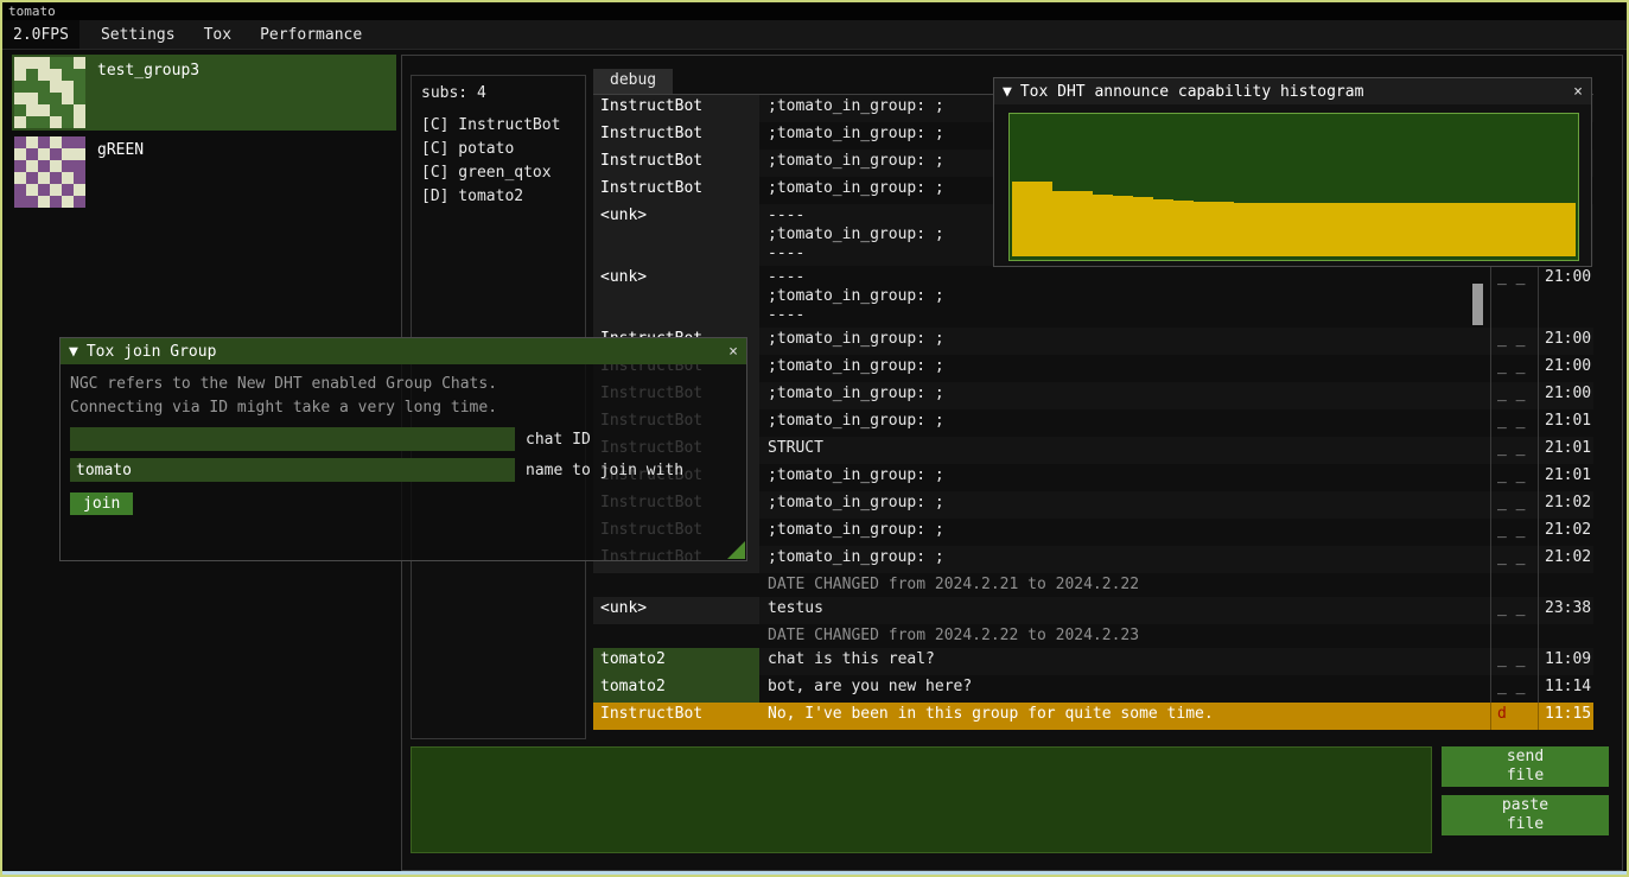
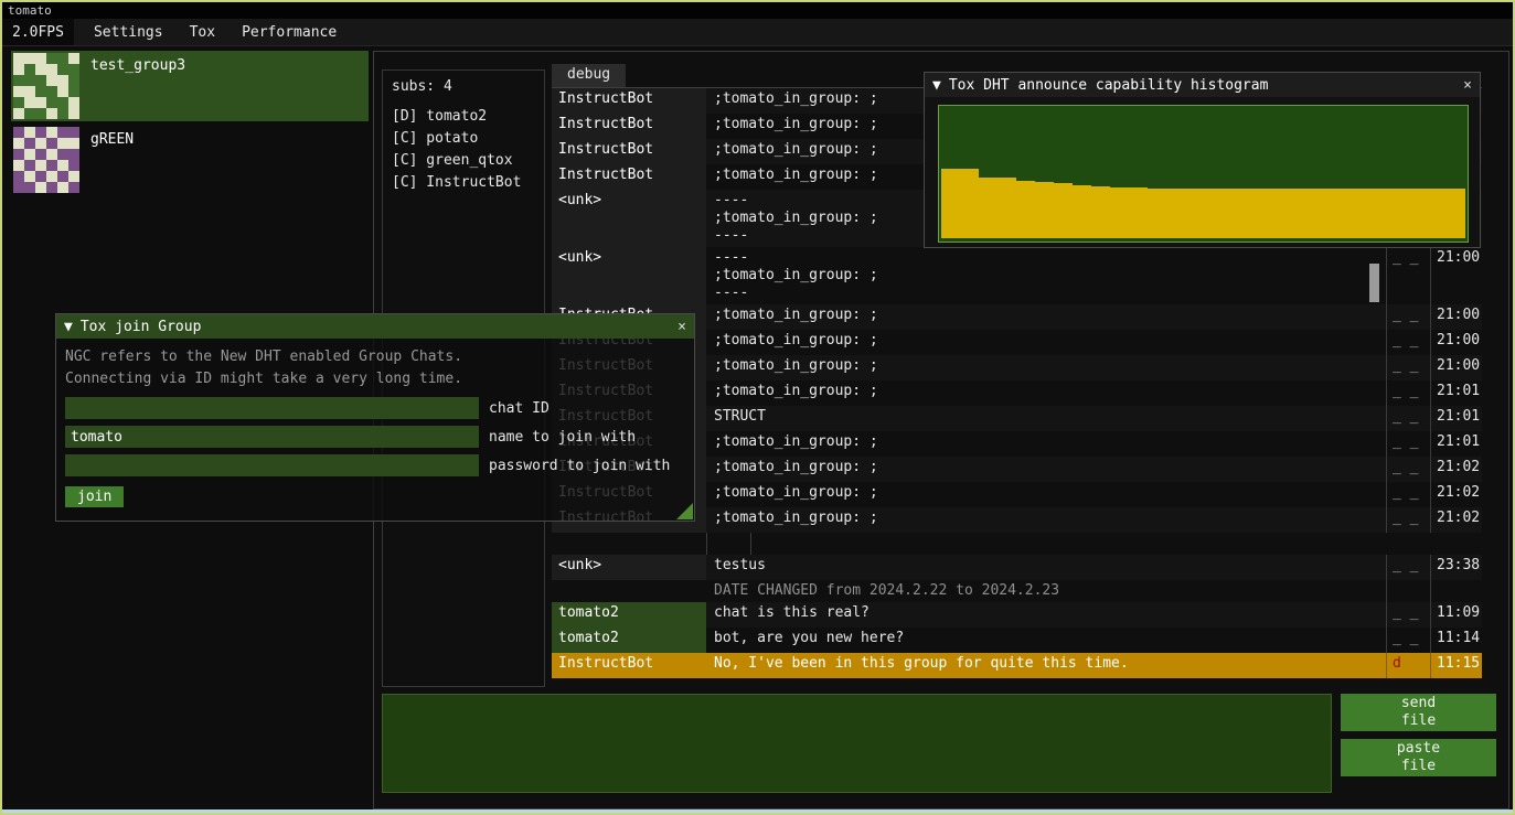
  tomato
  2.0FPS
  Settings
  Tox
  Performance
  test_group3
  gREEN
  subs: 4
- [C] InstructBot
+ [D] tomato2
  [C] potato
  [C] green_qtox
- [D] tomato2
+ [C] InstructBot
  debug
  InstructBot
  ;tomato_in_group: ;
  InstructBot
  ;tomato_in_group: ;
  InstructBot
  ;tomato_in_group: ;
  InstructBot
  ;tomato_in_group: ;
  <unk>
  ----
  ;tomato_in_group: ;
  ----
  <unk>
  ----
  ;tomato_in_group: ;
  ----
  _ _
  21:00
  ;tomato_in_group: ;
  _ _
  21:00
  InstructBot
  ;tomato_in_group: ;
  _ _
  21:00
  InstructBot
  ;tomato_in_group: ;
  _ _
  21:00
  InstructBot
  ;tomato_in_group: ;
  _ _
  21:01
  InstructBot
  STRUCT
  _ _
  21:01
  InstructBot
  ;tomato_in_group: ;
  _ _
  21:01
  InstructBot
  ;tomato_in_group: ;
  _ _
  21:02
  InstructBot
  ;tomato_in_group: ;
  _ _
  21:02
  InstructBot
  ;tomato_in_group: ;
  _ _
  21:02
- DATE CHANGED from 2024.2.21 to 2024.2.22
  <unk>
  testus
  _ _
  23:38
  DATE CHANGED from 2024.2.22 to 2024.2.23
  tomato2
  chat is this real?
  _ _
  11:09
  tomato2
  bot, are you new here?
  _ _
  11:14
  InstructBot
- No, I've been in this group for quite some time.
+ No, I've been in this group for quite this time.
  d
  11:15
  send
  file
  paste
  file
  ▼
  Tox DHT announce capability histogram
  ×
  ▼
  Tox join Group
  ×
  NGC refers to the New DHT enabled Group Chats.
  Connecting via ID might take a very long time.
  chat ID
  tomato
  name to join with
+ password to join with
  join
